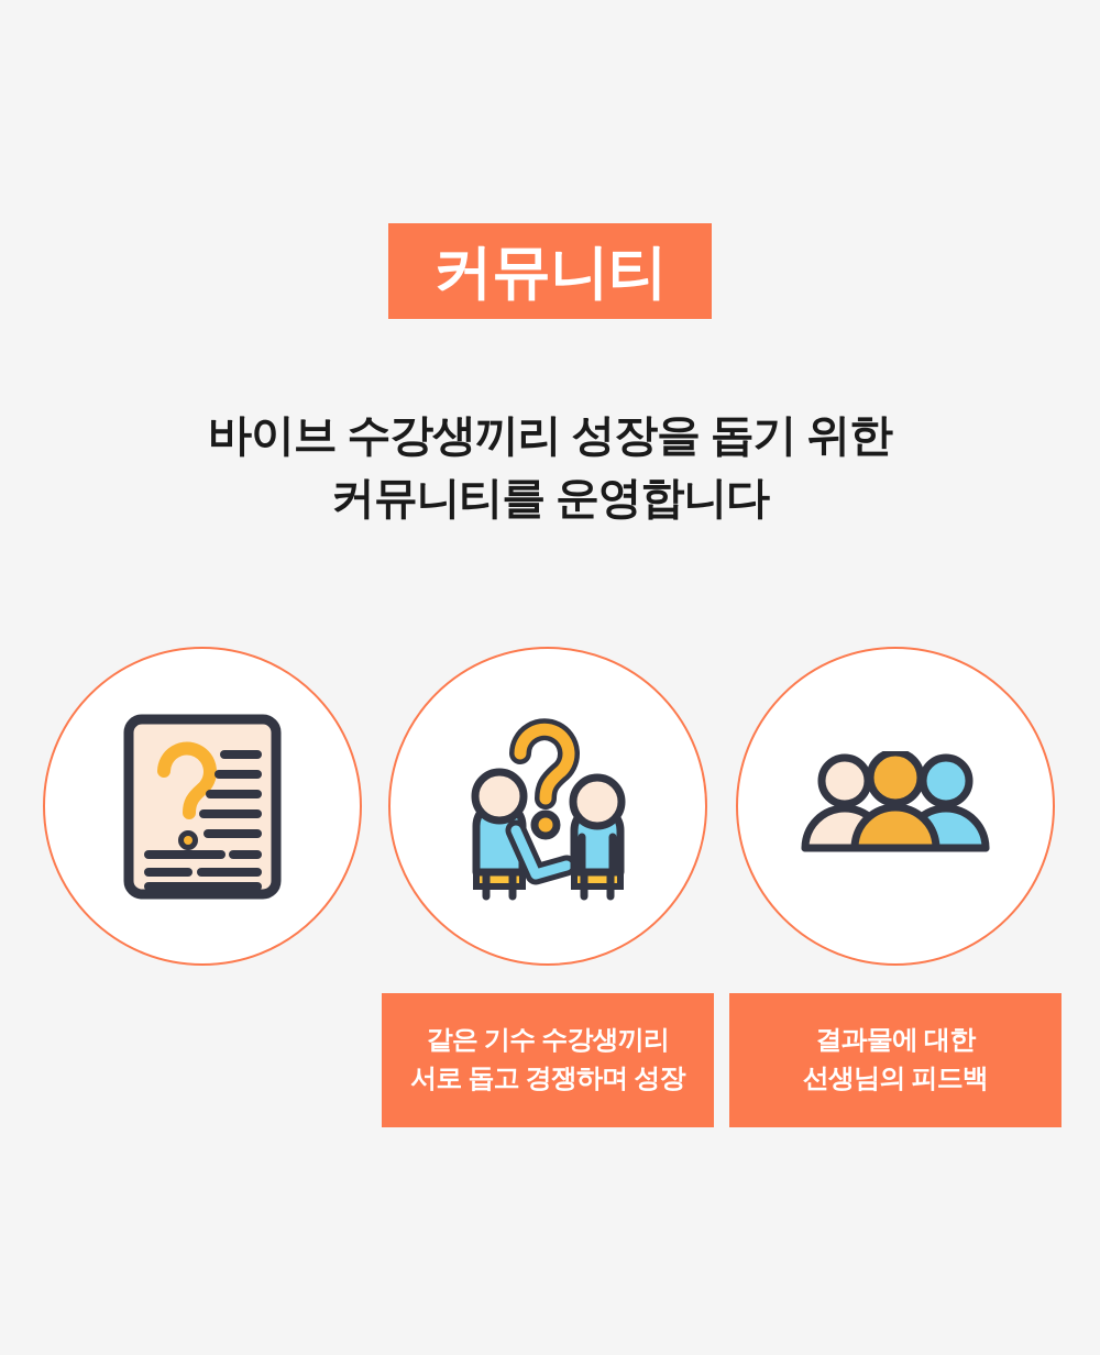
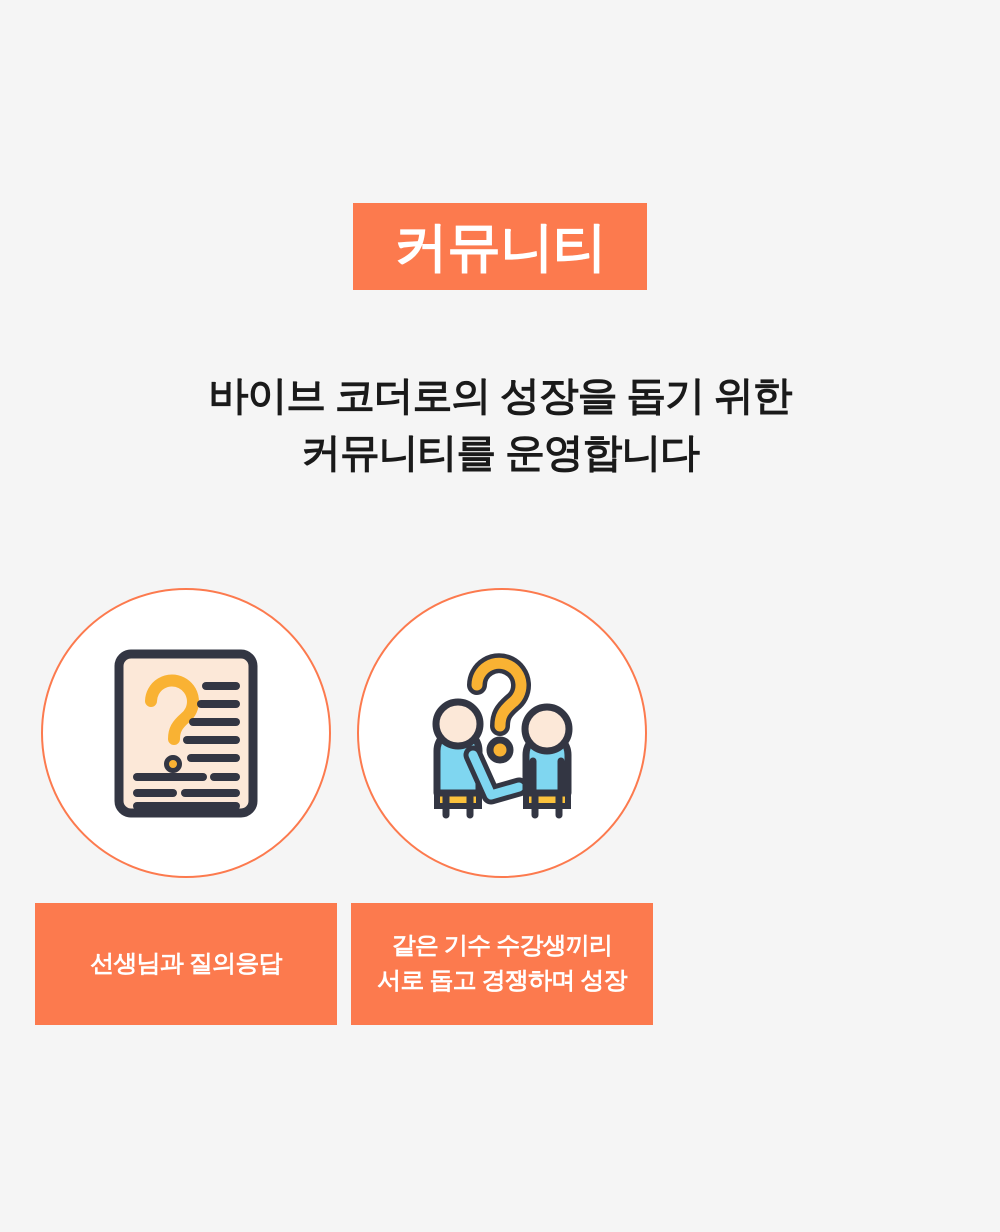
  커뮤니티
- 바이브 수강생끼리 성장을 돕기 위한
+ 바이브 코더로의 성장을 돕기 위한
  커뮤니티를 운영합니다
+ 선생님과 질의응답
  같은 기수 수강생끼리
  서로 돕고 경쟁하며 성장
- 결과물에 대한
- 선생님의 피드백
